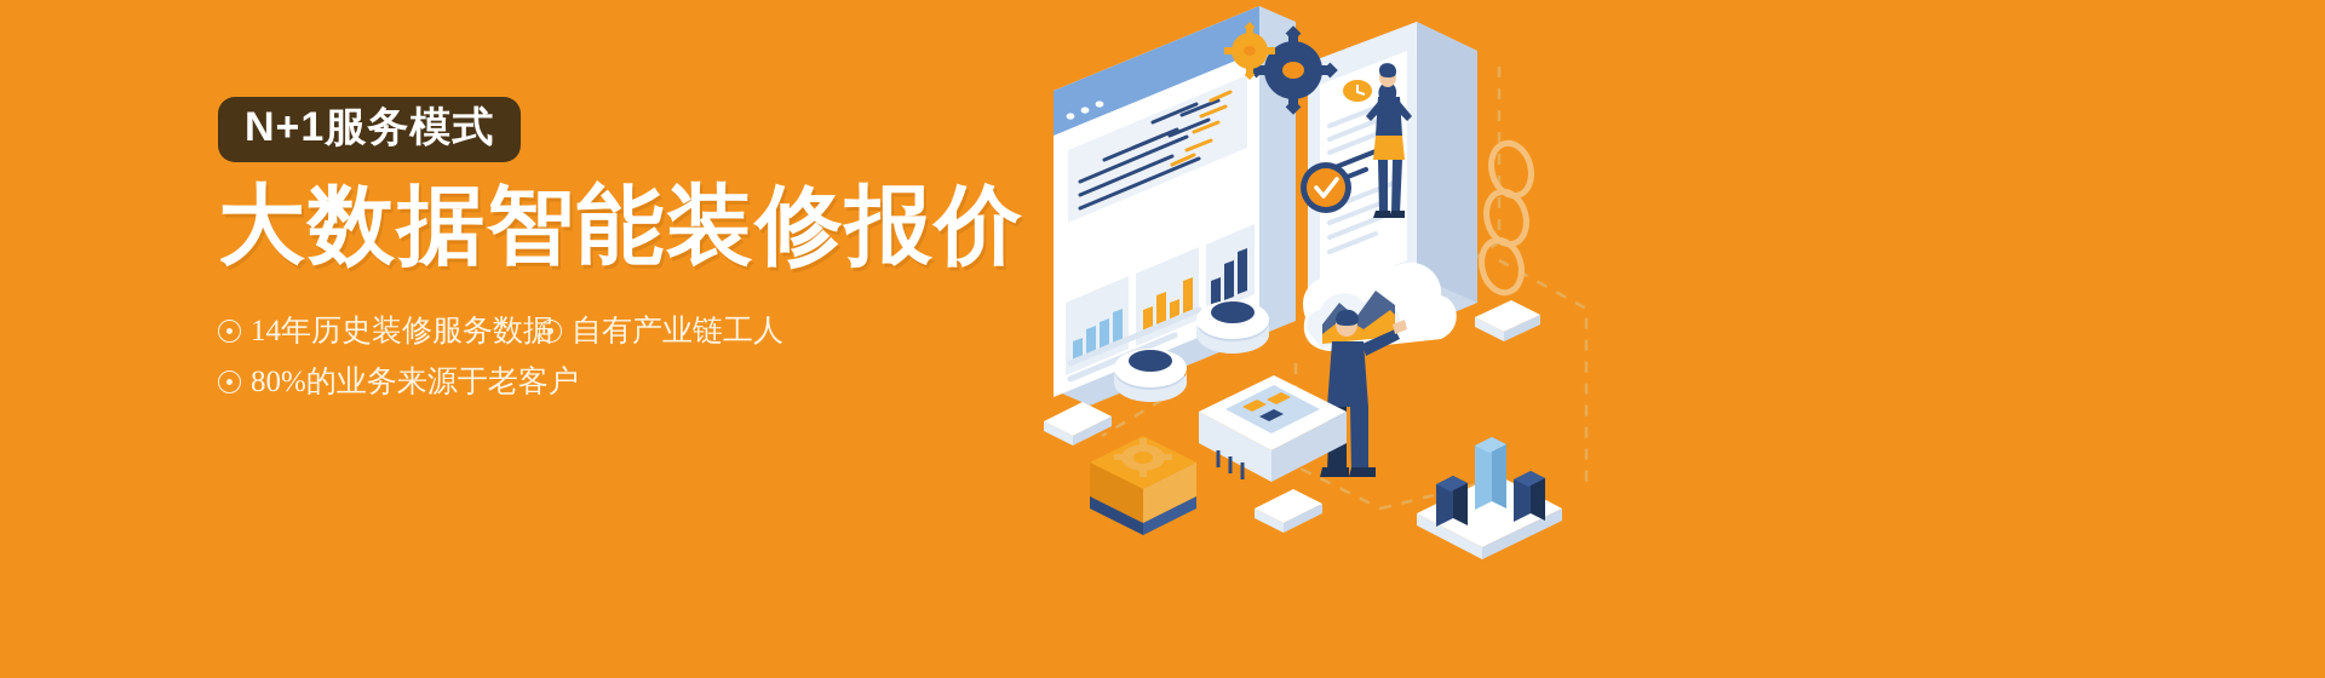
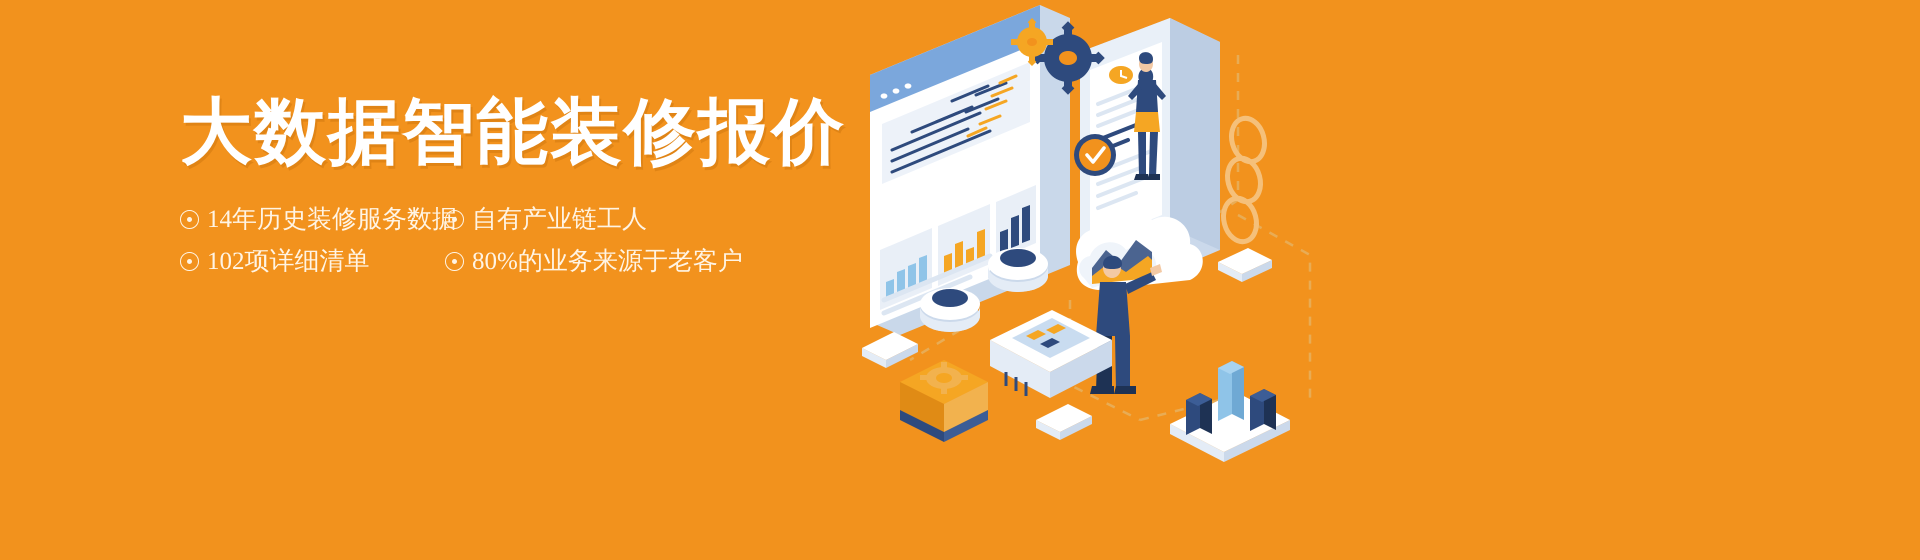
- N+1服务模式
  大数据智能装修报价
  14年历史装修服务数
  自有产业链工人
+ 102项详细清单
  80%的业务来源于老客户
